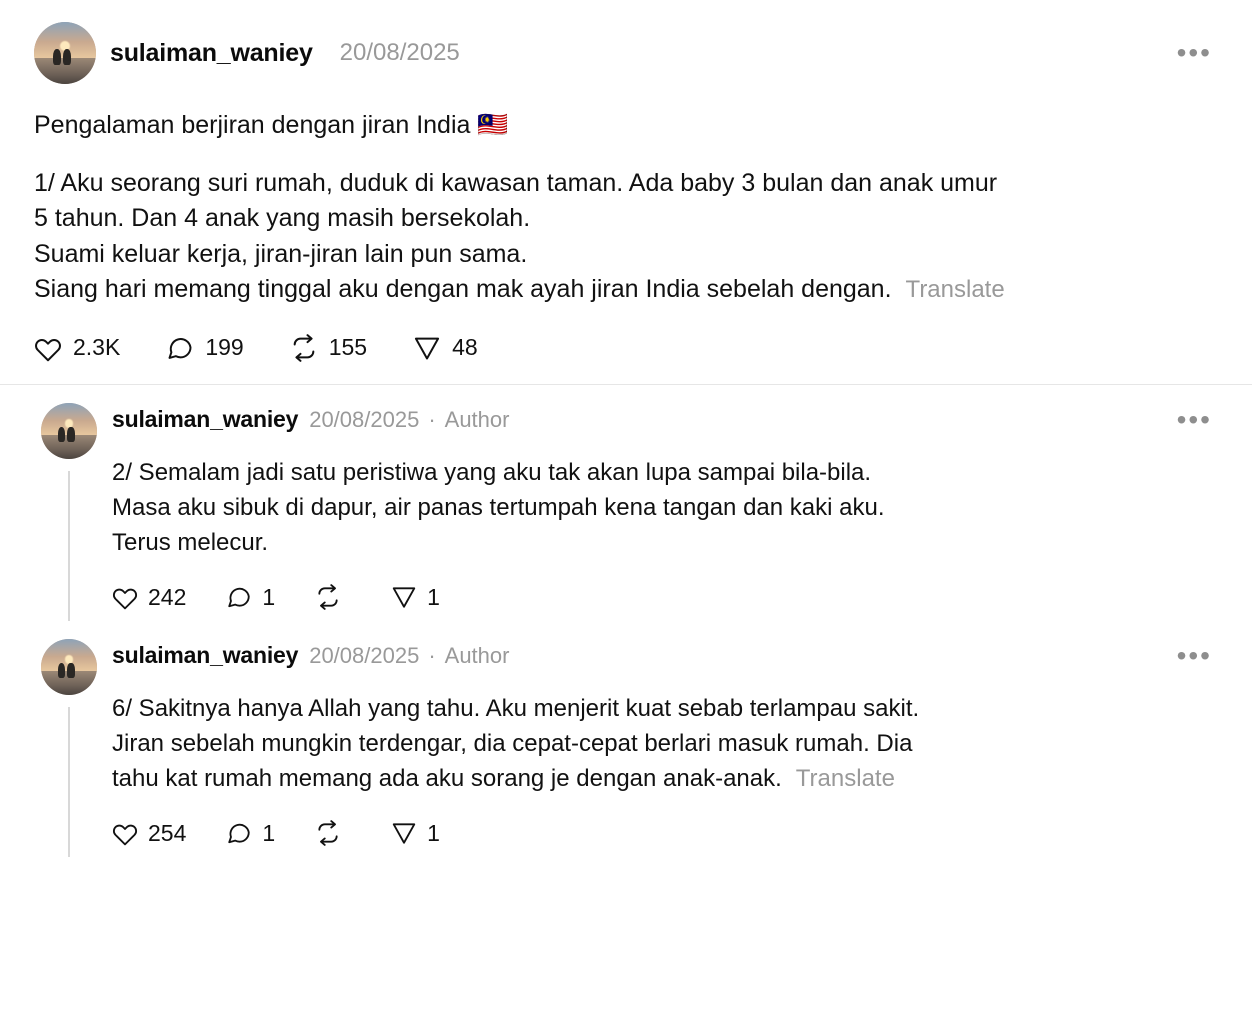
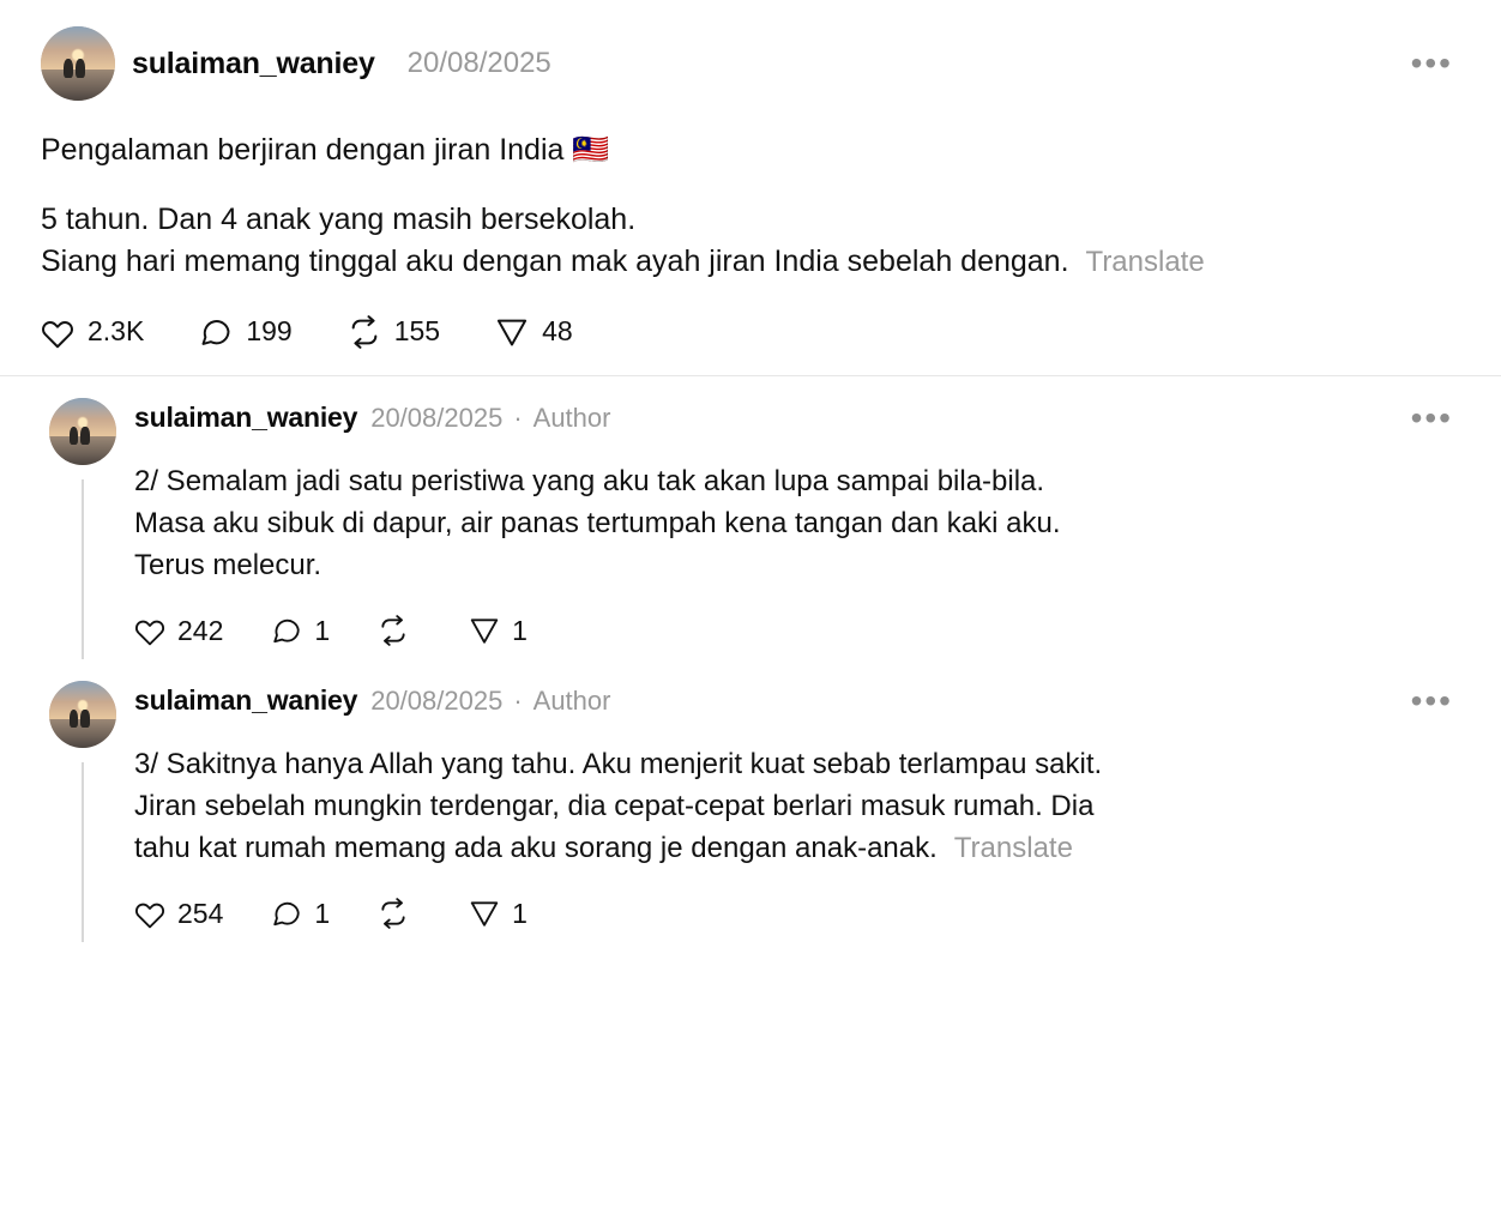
  sulaiman_waniey
  20/08/2025
  •••
  Pengalaman berjiran dengan jiran India 🇲🇾
- 1/ Aku seorang suri rumah, duduk di kawasan taman. Ada baby 3 bulan dan anak umur
  5 tahun. Dan 4 anak yang masih bersekolah.
- Suami keluar kerja, jiran-jiran lain pun sama.
  Siang hari memang tinggal aku dengan mak ayah jiran India sebelah dengan. Translate
  2.3K
  199
  155
  48
  sulaiman_waniey
  20/08/2025
  ·
  Author
  •••
  2/ Semalam jadi satu peristiwa yang aku tak akan lupa sampai bila-bila.
  Masa aku sibuk di dapur, air panas tertumpah kena tangan dan kaki aku.
  Terus melecur.
  242
  1
  1
  sulaiman_waniey
  20/08/2025
  ·
  Author
  •••
- 6/ Sakitnya hanya Allah yang tahu. Aku menjerit kuat sebab terlampau sakit.
+ 3/ Sakitnya hanya Allah yang tahu. Aku menjerit kuat sebab terlampau sakit.
  Jiran sebelah mungkin terdengar, dia cepat-cepat berlari masuk rumah. Dia
  tahu kat rumah memang ada aku sorang je dengan anak-anak. Translate
  254
  1
  1
